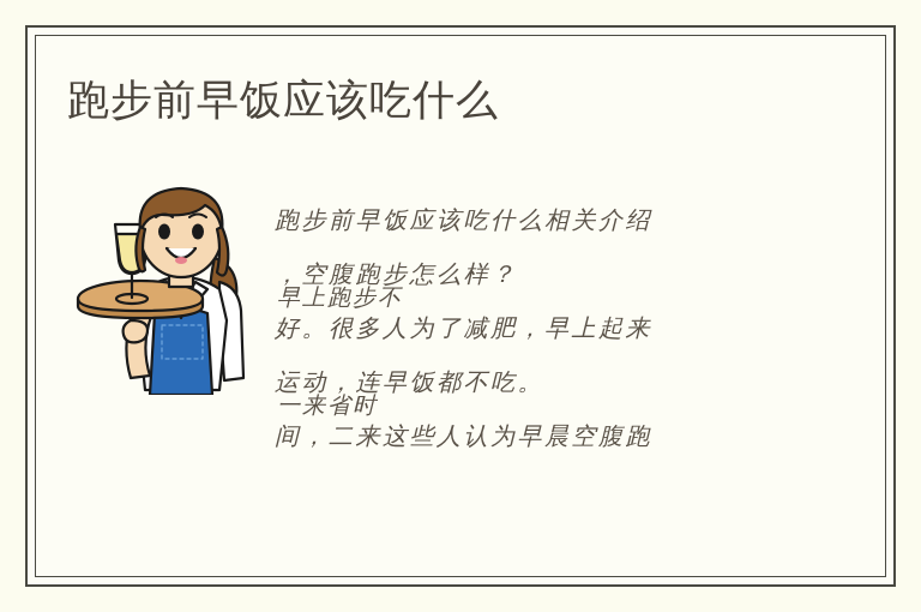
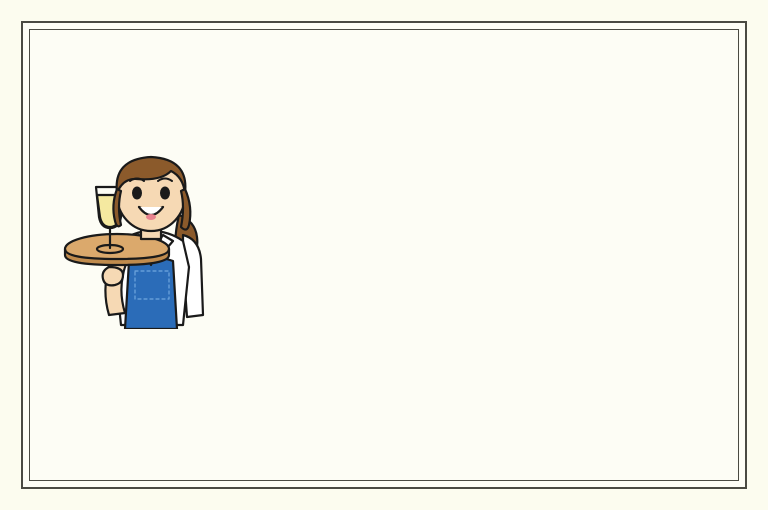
- 跑步前早饭应该吃什么
- 跑步前早饭应该吃什么相关介绍
- ，空腹跑步怎么样？
- 早上跑步不
- 好。很多人为了减肥，早上起来
- 运动，连早饭都不吃。
- 一来省时
- 间，二来这些人认为早晨空腹跑
